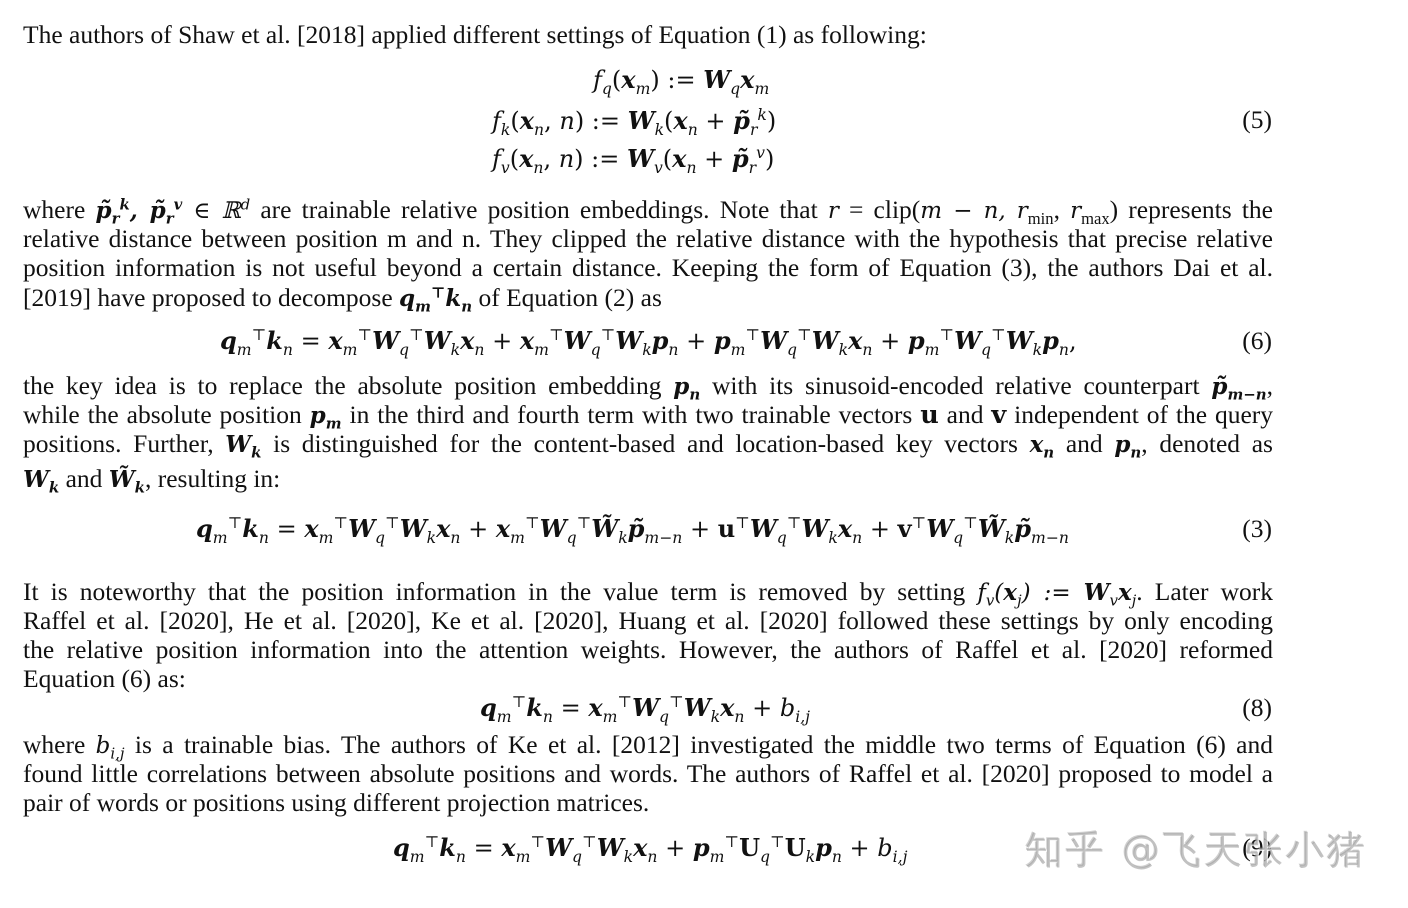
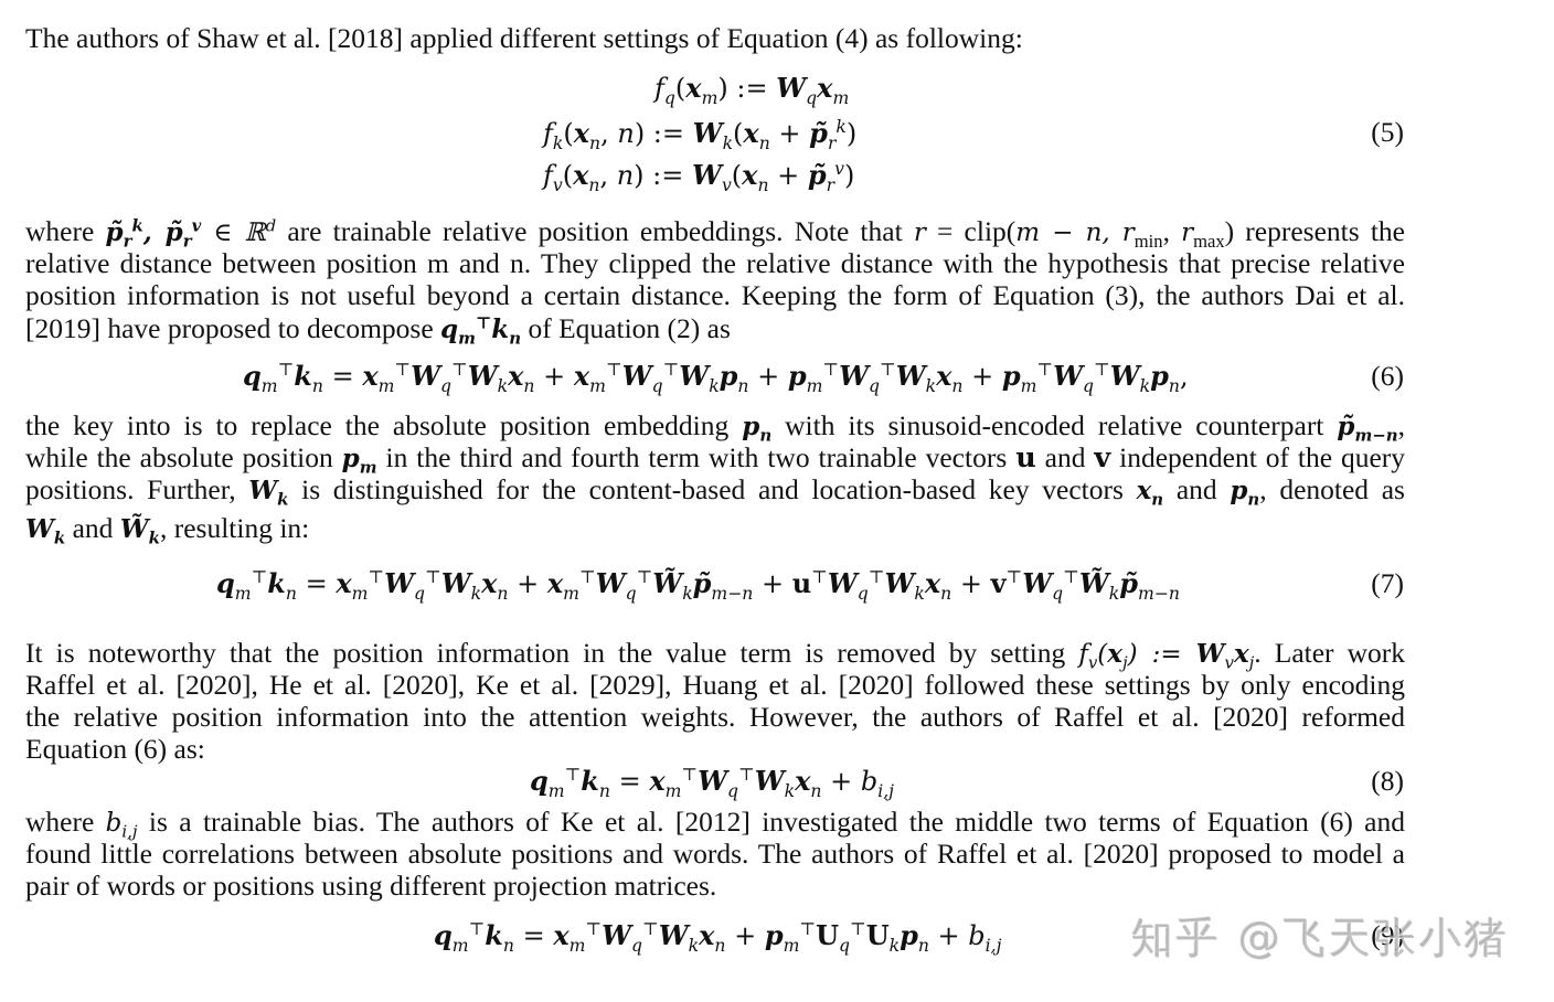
- The authors of Shaw et al. [2018] applied different settings of Equation (1) as following:
+ The authors of Shaw et al. [2018] applied different settings of Equation (4) as following:
  fq(xm) := Wqxm
  fk(xn, n) := Wk(xn + p̃rk)
  fv(xn, n) := Wv(xn + p̃rv)
  (5)
  where p̃rk, p̃rv ∈ ℝd are trainable relative position embeddings. Note that r = clip(m − n, rmin, rmax) represents the
  relative distance between position m and n. They clipped the relative distance with the hypothesis that precise relative
  position information is not useful beyond a certain distance. Keeping the form of Equation (3), the authors Dai et al.
  [2019] have proposed to decompose qm⊤kn of Equation (2) as
  qm⊤kn = xm⊤Wq⊤Wkxn + xm⊤Wq⊤Wkpn + pm⊤Wq⊤Wkxn + pm⊤Wq⊤Wkpn,
  (6)
- the key idea is to replace the absolute position embedding pn with its sinusoid-encoded relative counterpart p̃m−n,
+ the key into is to replace the absolute position embedding pn with its sinusoid-encoded relative counterpart p̃m−n,
  while the absolute position pm in the third and fourth term with two trainable vectors u and v independent of the query
  positions. Further, Wk is distinguished for the content-based and location-based key vectors xn and pn, denoted as
  Wk and W̃k, resulting in:
  qm⊤kn = xm⊤Wq⊤Wkxn + xm⊤Wq⊤W̃kp̃m−n + u⊤Wq⊤Wkxn + v⊤Wq⊤W̃kp̃m−n
- (3)
+ (7)
  It is noteworthy that the position information in the value term is removed by setting fv(xj) := Wvxj. Later work
- Raffel et al. [2020], He et al. [2020], Ke et al. [2020], Huang et al. [2020] followed these settings by only encoding
+ Raffel et al. [2020], He et al. [2020], Ke et al. [2029], Huang et al. [2020] followed these settings by only encoding
  the relative position information into the attention weights. However, the authors of Raffel et al. [2020] reformed
  Equation (6) as:
  qm⊤kn = xm⊤Wq⊤Wkxn + bi,j
  (8)
  where bi,j is a trainable bias. The authors of Ke et al. [2012] investigated the middle two terms of Equation (6) and
  found little correlations between absolute positions and words. The authors of Raffel et al. [2020] proposed to model a
  pair of words or positions using different projection matrices.
  qm⊤kn = xm⊤Wq⊤Wkxn + pm⊤Uq⊤Ukpn + bi,j
  (9)
  知乎 @飞天张小猪
